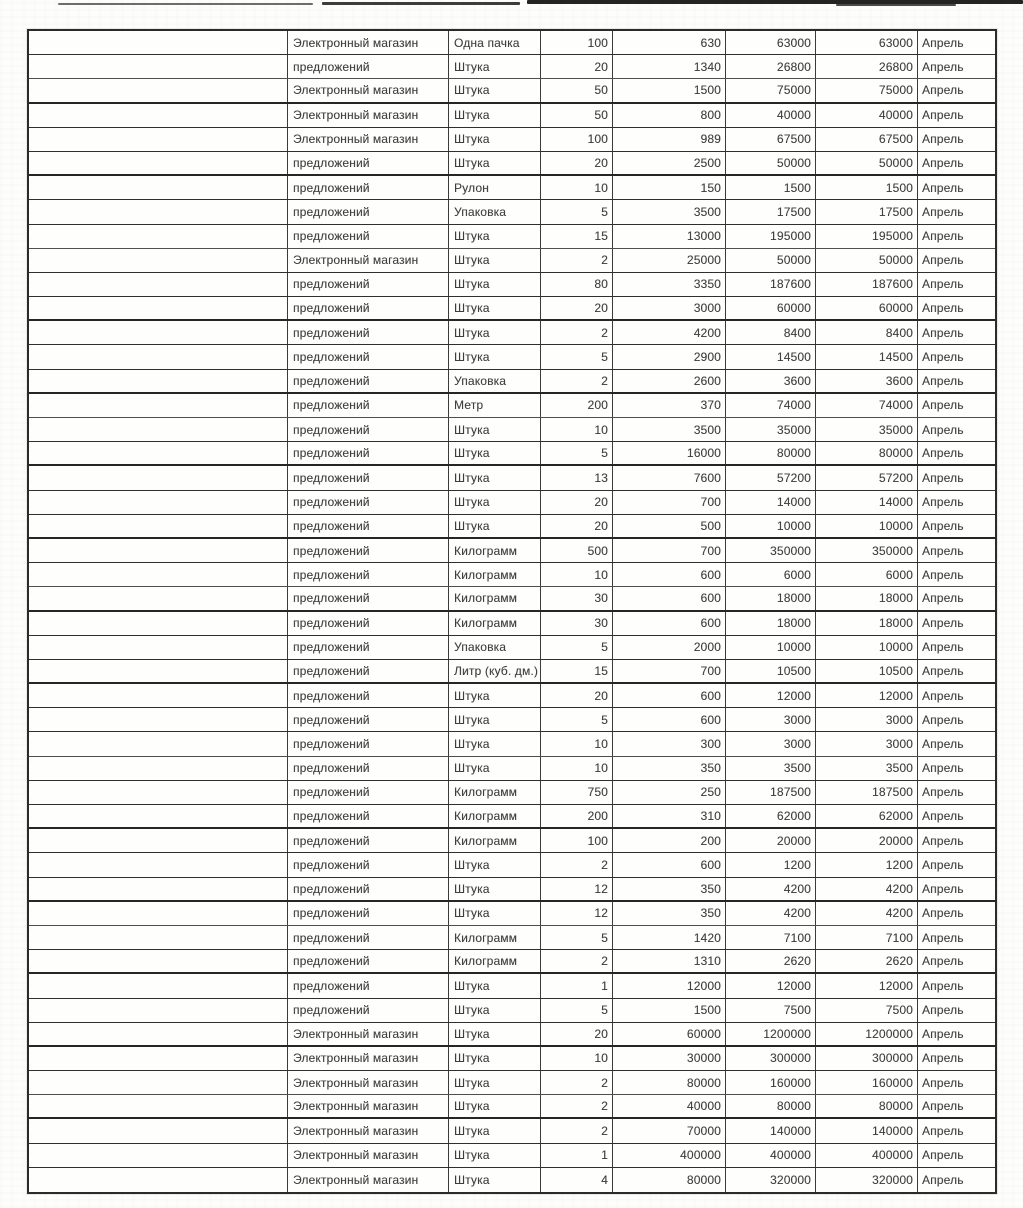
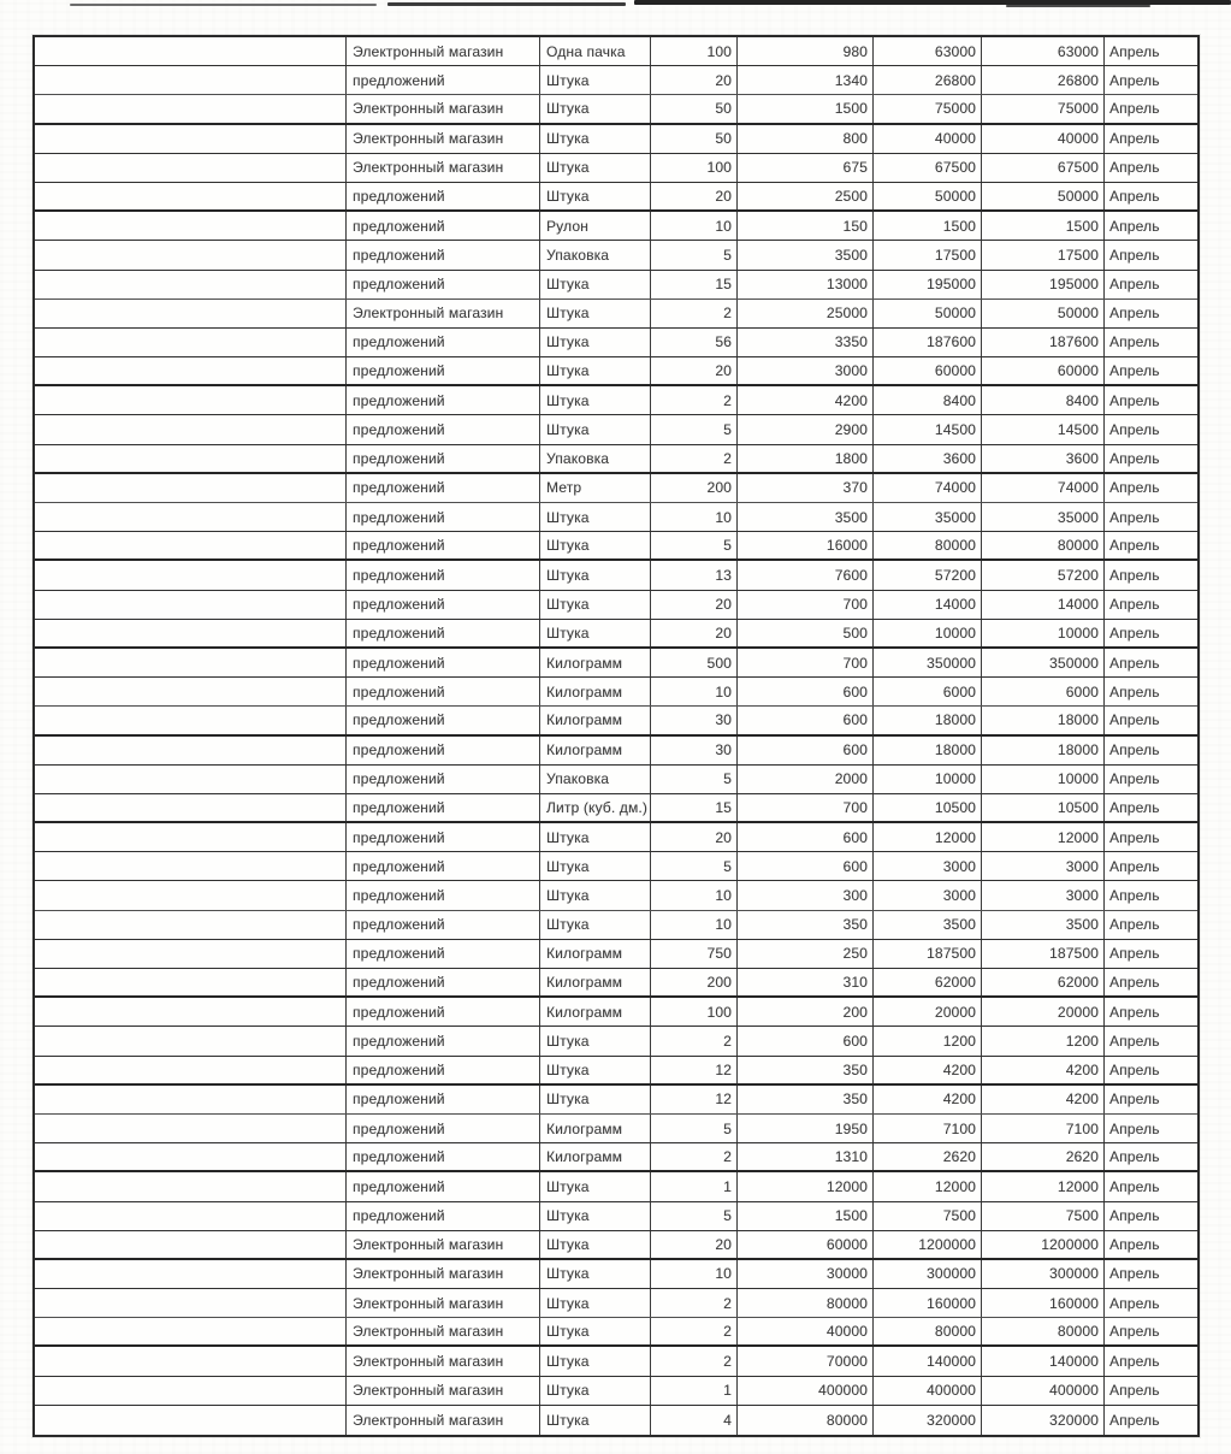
  Электронный магазин
  Одна пачка
  100
- 630
+ 980
  63000
  63000
  Апрель
  предложений
  Штука
  20
  1340
  26800
  26800
  Апрель
  Электронный магазин
  Штука
  50
  1500
  75000
  75000
  Апрель
  Электронный магазин
  Штука
  50
  800
  40000
  40000
  Апрель
  Электронный магазин
  Штука
  100
- 989
+ 675
  67500
  67500
  Апрель
  предложений
  Штука
  20
  2500
  50000
  50000
  Апрель
  предложений
  Рулон
  10
  150
  1500
  1500
  Апрель
  предложений
  Упаковка
  5
  3500
  17500
  17500
  Апрель
  предложений
  Штука
  15
  13000
  195000
  195000
  Апрель
  Электронный магазин
  Штука
  2
  25000
  50000
  50000
  Апрель
  предложений
  Штука
- 80
+ 56
  3350
  187600
  187600
  Апрель
  предложений
  Штука
  20
  3000
  60000
  60000
  Апрель
  предложений
  Штука
  2
  4200
  8400
  8400
  Апрель
  предложений
  Штука
  5
  2900
  14500
  14500
  Апрель
  предложений
  Упаковка
  2
- 2600
+ 1800
  3600
  3600
  Апрель
  предложений
  Метр
  200
  370
  74000
  74000
  Апрель
  предложений
  Штука
  10
  3500
  35000
  35000
  Апрель
  предложений
  Штука
  5
  16000
  80000
  80000
  Апрель
  предложений
  Штука
  13
  7600
  57200
  57200
  Апрель
  предложений
  Штука
  20
  700
  14000
  14000
  Апрель
  предложений
  Штука
  20
  500
  10000
  10000
  Апрель
  предложений
  Килограмм
  500
  700
  350000
  350000
  Апрель
  предложений
  Килограмм
  10
  600
  6000
  6000
  Апрель
  предложений
  Килограмм
  30
  600
  18000
  18000
  Апрель
  предложений
  Килограмм
  30
  600
  18000
  18000
  Апрель
  предложений
  Упаковка
  5
  2000
  10000
  10000
  Апрель
  предложений
  Литр (куб. дм.)
  15
  700
  10500
  10500
  Апрель
  предложений
  Штука
  20
  600
  12000
  12000
  Апрель
  предложений
  Штука
  5
  600
  3000
  3000
  Апрель
  предложений
  Штука
  10
  300
  3000
  3000
  Апрель
  предложений
  Штука
  10
  350
  3500
  3500
  Апрель
  предложений
  Килограмм
  750
  250
  187500
  187500
  Апрель
  предложений
  Килограмм
  200
  310
  62000
  62000
  Апрель
  предложений
  Килограмм
  100
  200
  20000
  20000
  Апрель
  предложений
  Штука
  2
  600
  1200
  1200
  Апрель
  предложений
  Штука
  12
  350
  4200
  4200
  Апрель
  предложений
  Штука
  12
  350
  4200
  4200
  Апрель
  предложений
  Килограмм
  5
- 1420
+ 1950
  7100
  7100
  Апрель
  предложений
  Килограмм
  2
  1310
  2620
  2620
  Апрель
  предложений
  Штука
  1
  12000
  12000
  12000
  Апрель
  предложений
  Штука
  5
  1500
  7500
  7500
  Апрель
  Электронный магазин
  Штука
  20
  60000
  1200000
  1200000
  Апрель
  Электронный магазин
  Штука
  10
  30000
  300000
  300000
  Апрель
  Электронный магазин
  Штука
  2
  80000
  160000
  160000
  Апрель
  Электронный магазин
  Штука
  2
  40000
  80000
  80000
  Апрель
  Электронный магазин
  Штука
  2
  70000
  140000
  140000
  Апрель
  Электронный магазин
  Штука
  1
  400000
  400000
  400000
  Апрель
  Электронный магазин
  Штука
  4
  80000
  320000
  320000
  Апрель
